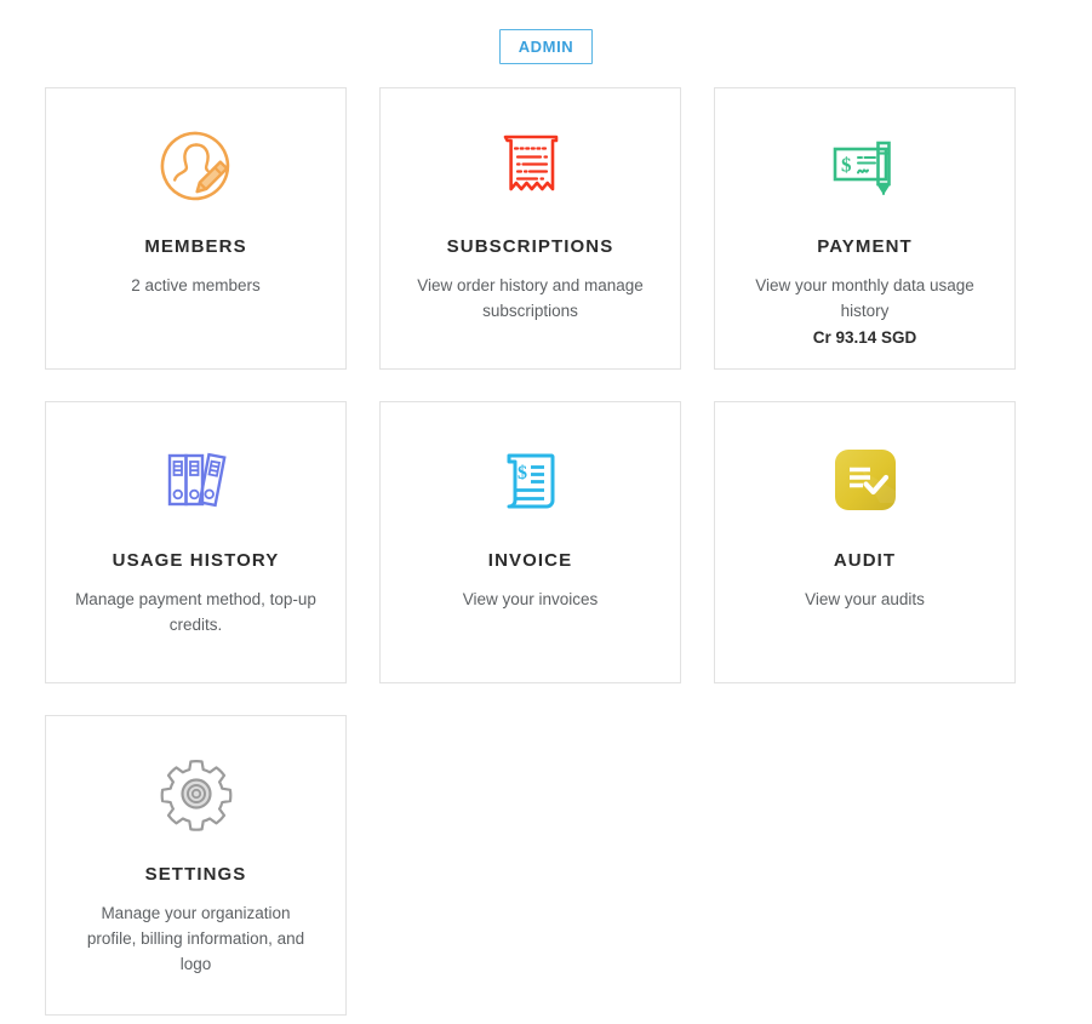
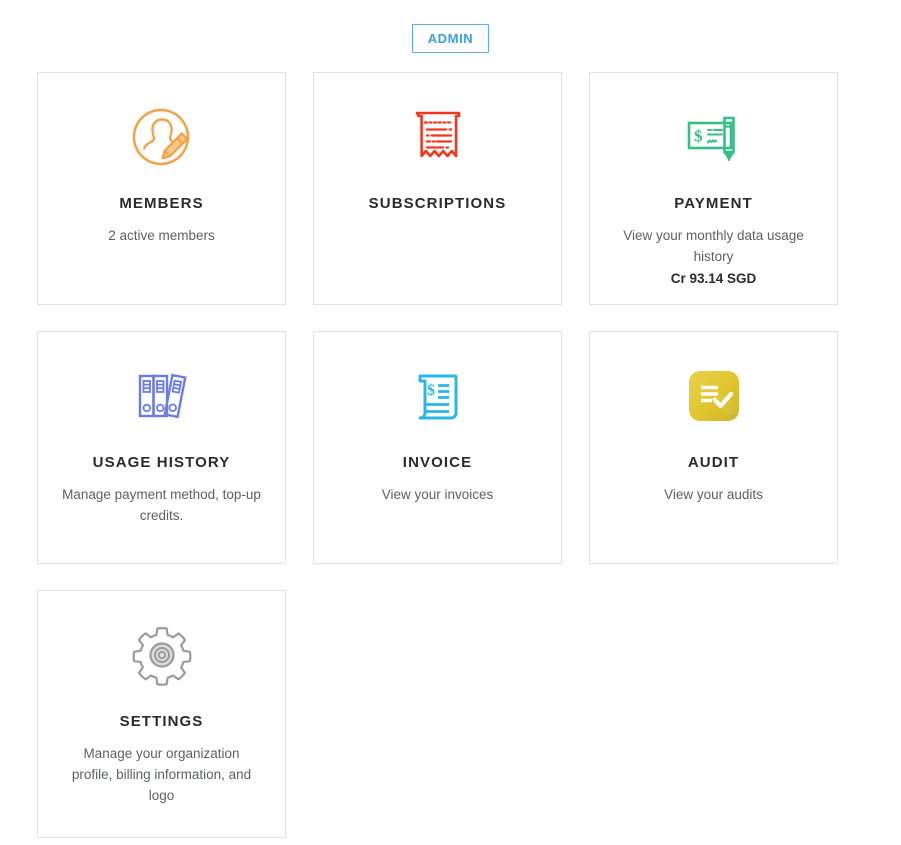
  ADMIN
  MEMBERS
  2 active members
  SUBSCRIPTIONS
- View order history and manage subscriptions
  $
  PAYMENT
  View your monthly data usage history
  Cr 93.14 SGD
  USAGE HISTORY
  Manage payment method, top-up credits.
  $
  INVOICE
  View your invoices
  AUDIT
  View your audits
  SETTINGS
  Manage your organization profile, billing information, and logo
